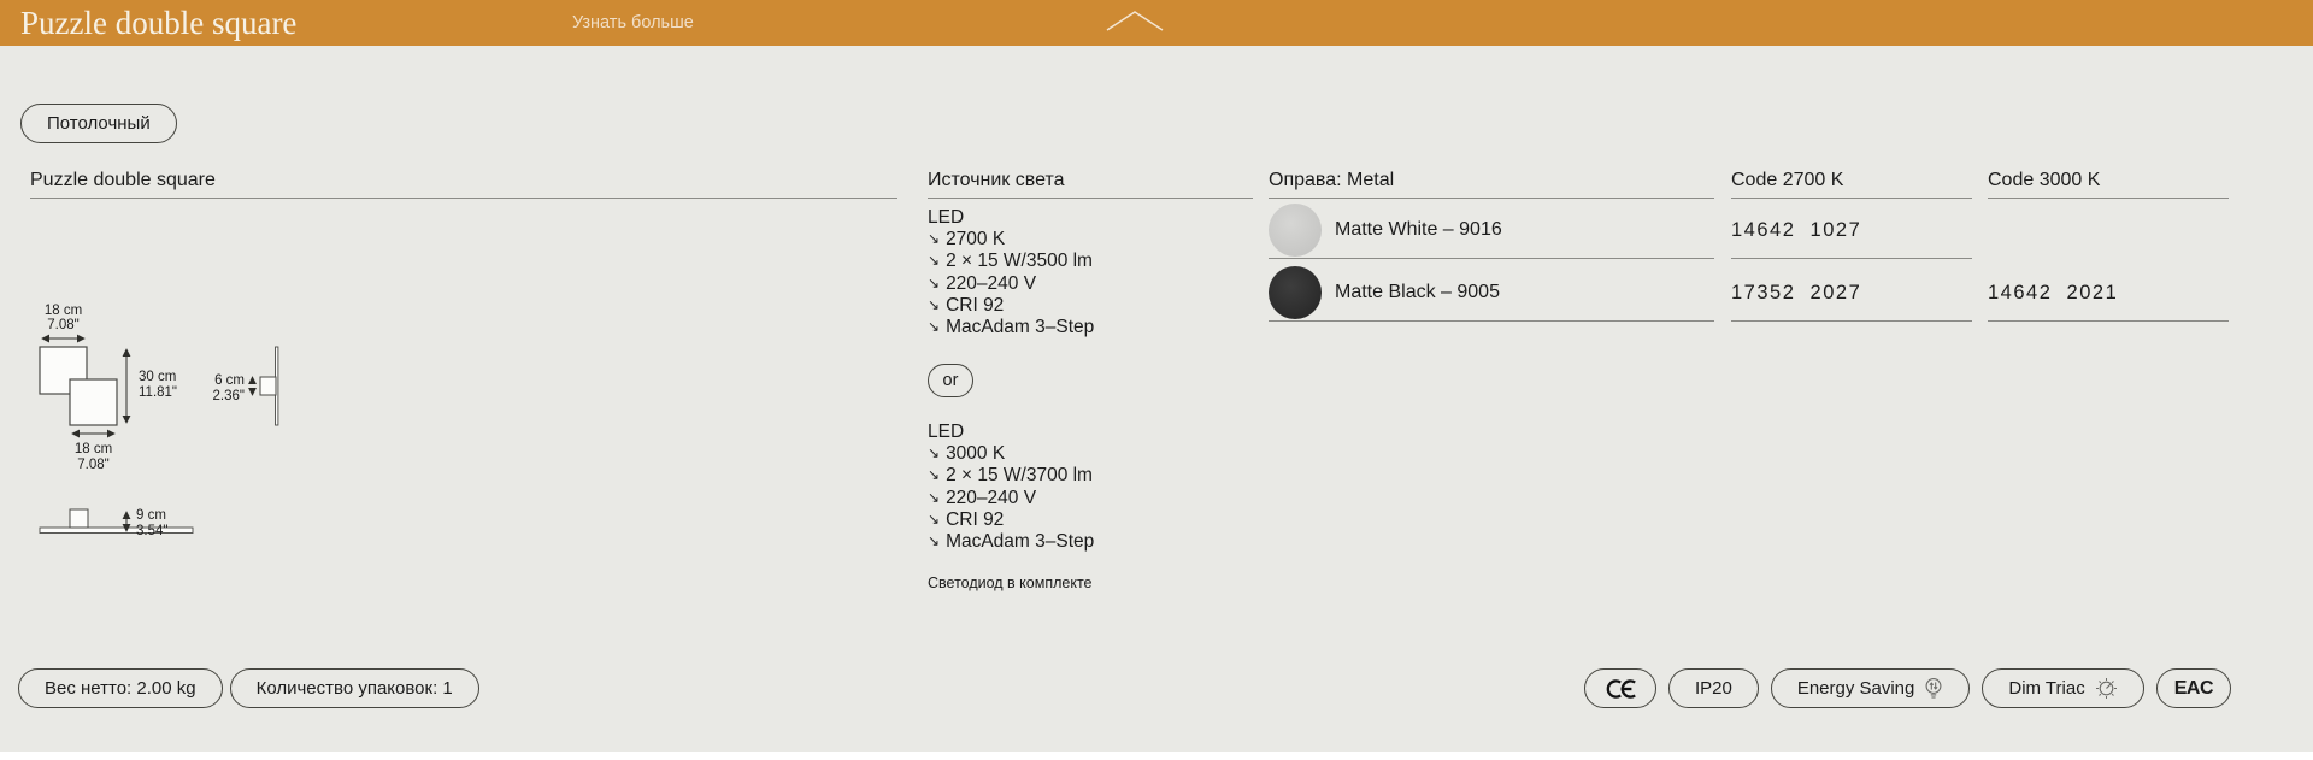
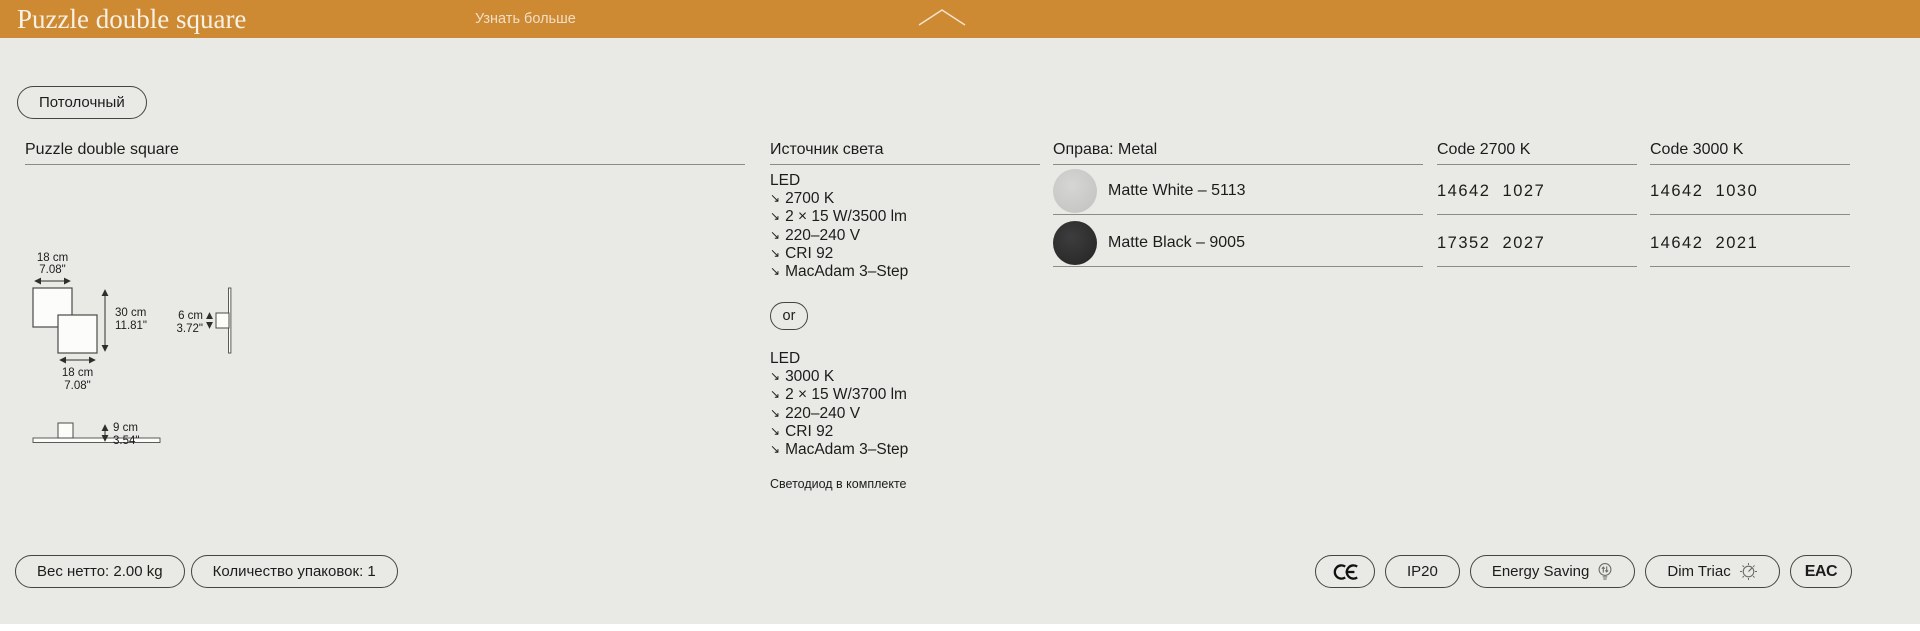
  Puzzle double square
  Узнать больше
  Потолочный
  Puzzle double square
  Источник света
  Оправа: Metal
  Code 2700 K
  Code 3000 K
  18 cm
  7.08"
  30 cm
  11.81"
  18 cm
  7.08"
  6 cm
- 2.36"
+ 3.72"
  9 cm
  3.54"
  LED
  ↘ 2700 K
  ↘ 2 × 15 W/3500 lm
  ↘ 220–240 V
  ↘ CRI 92
  ↘ MacAdam 3–Step
  or
  LED
  ↘ 3000 K
  ↘ 2 × 15 W/3700 lm
  ↘ 220–240 V
  ↘ CRI 92
  ↘ MacAdam 3–Step
  Светодиод в комплекте
- Matte White – 9016
+ Matte White – 5113
  Matte Black – 9005
  14642 1027
  17352 2027
+ 14642 1030
  14642 2021
  Вес нетто: 2.00 kg
  Количество упаковок: 1
  IP20
  Energy Saving
  Dim Triac
  EAC
